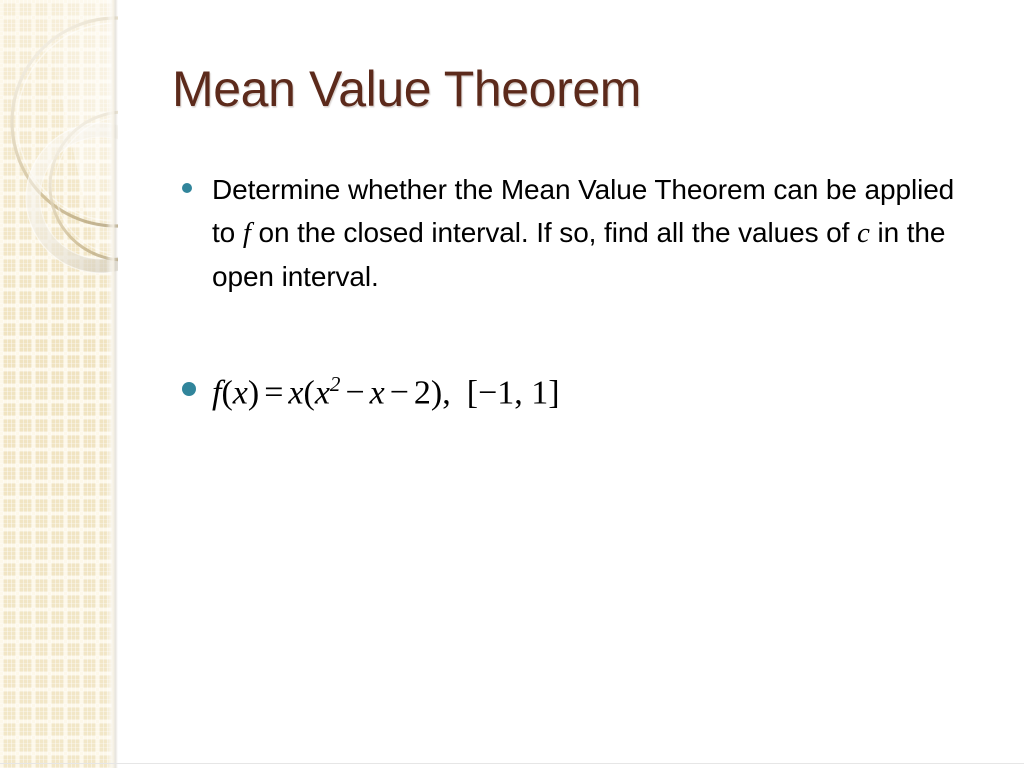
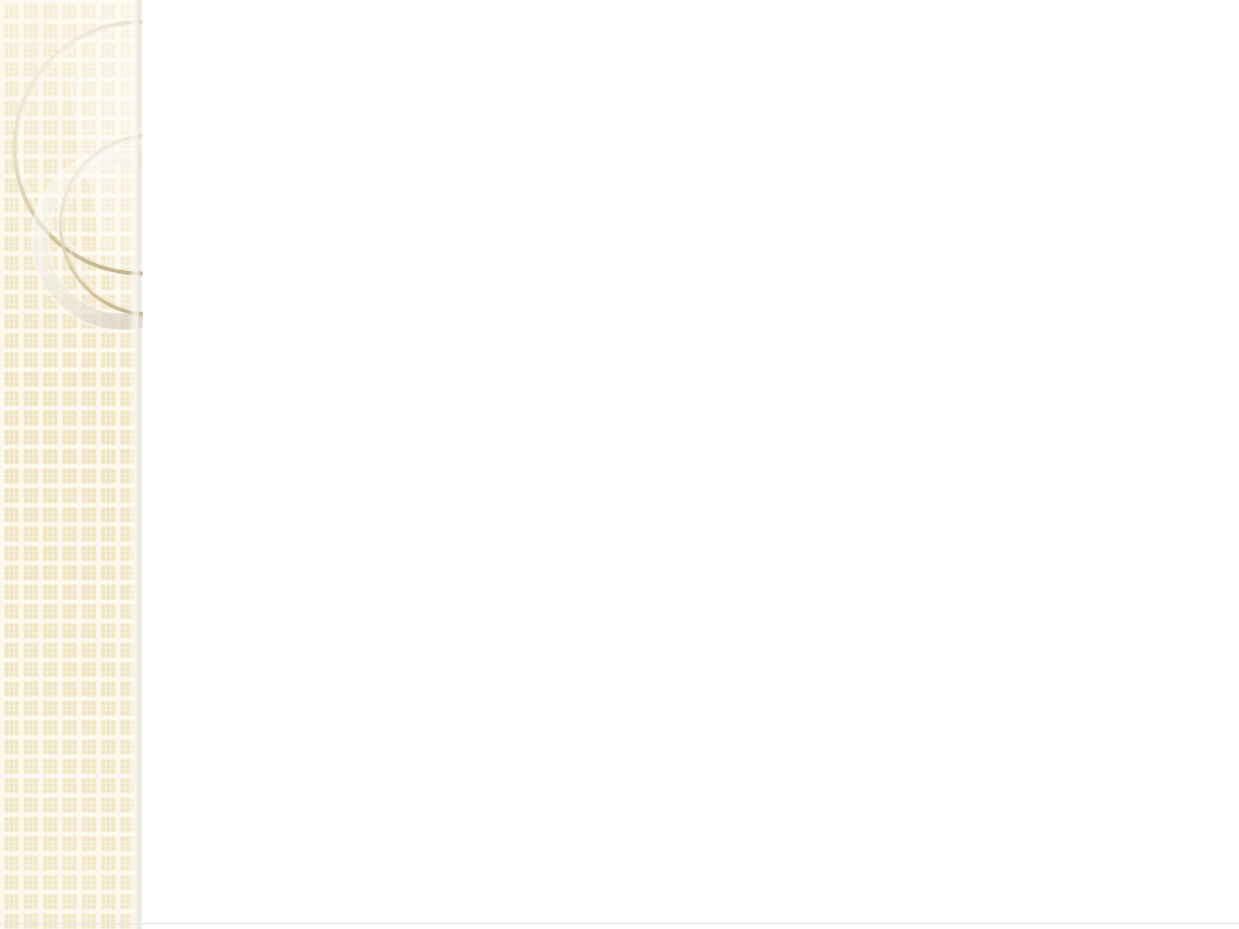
- Mean Value Theorem
- Determine whether the Mean Value Theorem can be applied to f on the closed interval. If so, find all the values of c in the open interval.
- f(x) = x(x2 − x − 2), [−1, 1]
